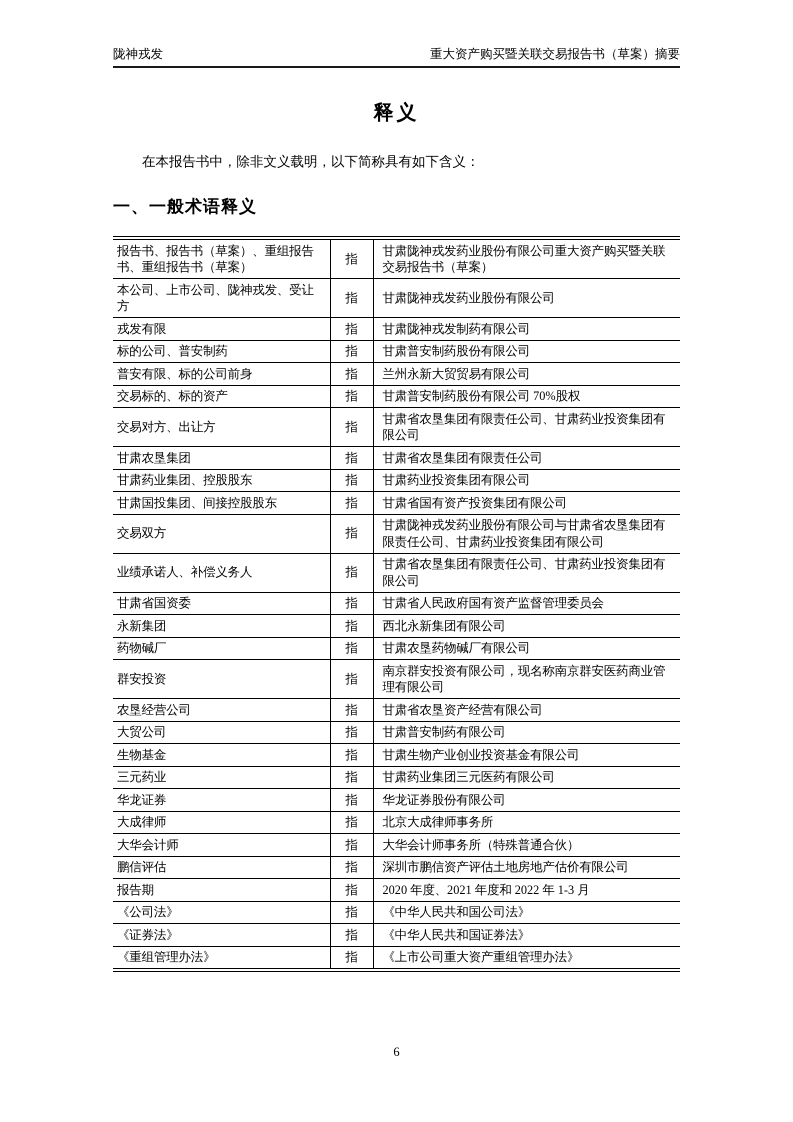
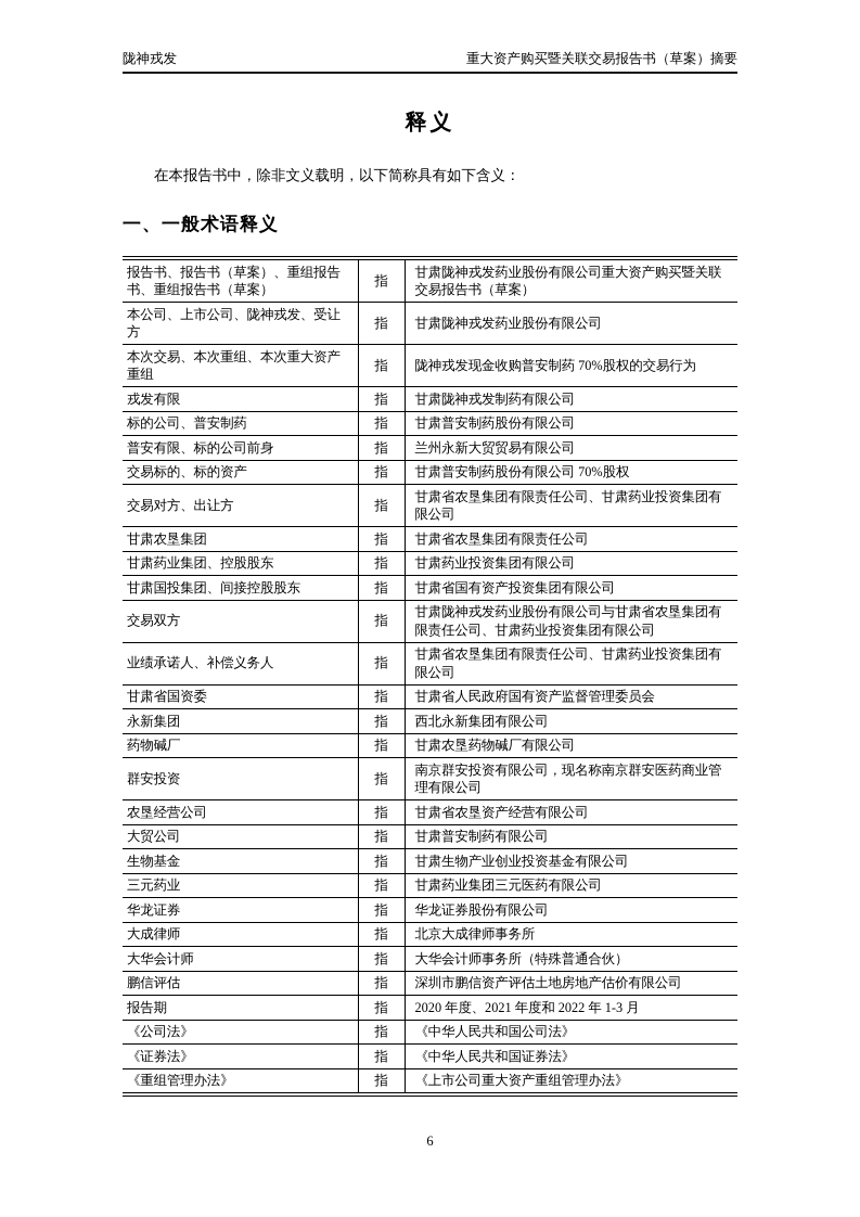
  陇神戎发
  重大资产购买暨关联交易报告书（草案）摘要
  释义
  在本报告书中，除非文义载明，以下简称具有如下含义：
  一、一般术语释义
  报告书、报告书（草案）、重组报告书、重组报告书（草案）	指	甘肃陇神戎发药业股份有限公司重大资产购买暨关联交易报告书（草案）
  本公司、上市公司、陇神戎发、受让方	指	甘肃陇神戎发药业股份有限公司
+ 本次交易、本次重组、本次重大资产重组	指	陇神戎发现金收购普安制药 70%股权的交易行为
  戎发有限	指	甘肃陇神戎发制药有限公司
  标的公司、普安制药	指	甘肃普安制药股份有限公司
  普安有限、标的公司前身	指	兰州永新大贸贸易有限公司
  交易标的、标的资产	指	甘肃普安制药股份有限公司 70%股权
  交易对方、出让方	指	甘肃省农垦集团有限责任公司、甘肃药业投资集团有限公司
  甘肃农垦集团	指	甘肃省农垦集团有限责任公司
  甘肃药业集团、控股股东	指	甘肃药业投资集团有限公司
  甘肃国投集团、间接控股股东	指	甘肃省国有资产投资集团有限公司
  交易双方	指	甘肃陇神戎发药业股份有限公司与甘肃省农垦集团有限责任公司、甘肃药业投资集团有限公司
  业绩承诺人、补偿义务人	指	甘肃省农垦集团有限责任公司、甘肃药业投资集团有限公司
  甘肃省国资委	指	甘肃省人民政府国有资产监督管理委员会
  永新集团	指	西北永新集团有限公司
  药物碱厂	指	甘肃农垦药物碱厂有限公司
  群安投资	指	南京群安投资有限公司，现名称南京群安医药商业管理有限公司
  农垦经营公司	指	甘肃省农垦资产经营有限公司
  大贸公司	指	甘肃普安制药有限公司
  生物基金	指	甘肃生物产业创业投资基金有限公司
  三元药业	指	甘肃药业集团三元医药有限公司
  华龙证券	指	华龙证券股份有限公司
  大成律师	指	北京大成律师事务所
  大华会计师	指	大华会计师事务所（特殊普通合伙）
  鹏信评估	指	深圳市鹏信资产评估土地房地产估价有限公司
  报告期	指	2020 年度、2021 年度和 2022 年 1-3 月
  《公司法》	指	《中华人民共和国公司法》
  《证券法》	指	《中华人民共和国证券法》
  《重组管理办法》	指	《上市公司重大资产重组管理办法》
  6
